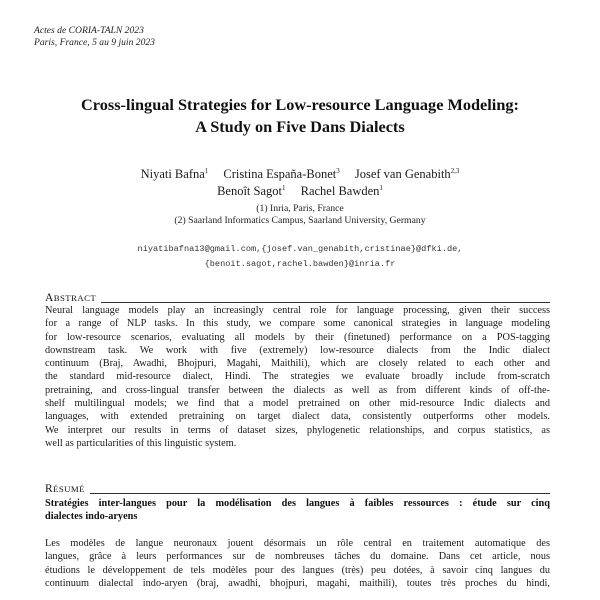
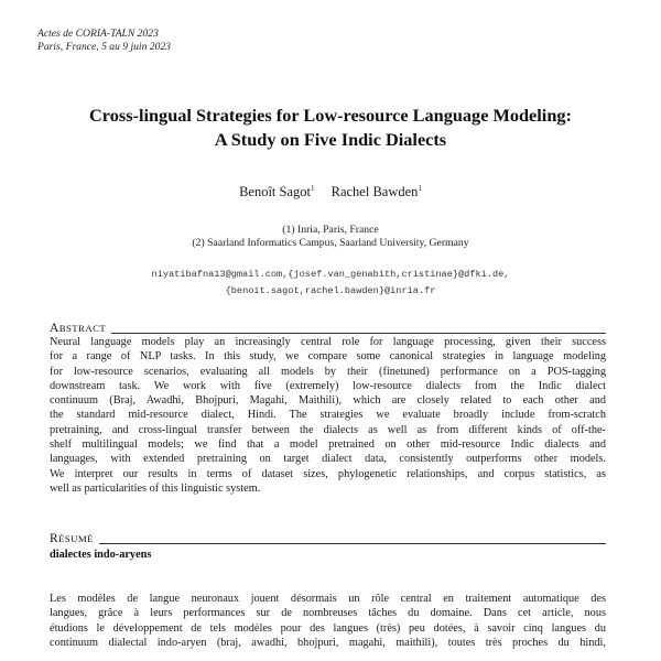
  Actes de CORIA-TALN 2023
  Paris, France, 5 au 9 juin 2023
  Cross-lingual Strategies for Low-resource Language Modeling:
- A Study on Five Dans Dialects
+ A Study on Five Indic Dialects
- Niyati Bafna1 Cristina España-Bonet3 Josef van Genabith2,3
  Benoît Sagot1 Rachel Bawden1
  (1) Inria, Paris, France
  (2) Saarland Informatics Campus, Saarland University, Germany
  niyatibafna13@gmail.com,{josef.van_genabith,cristinae}@dfki.de,
  {benoit.sagot,rachel.bawden}@inria.fr
  A
  BSTRACT
  Neural language models play an increasingly central role for language processing, given their success
  for a range of NLP tasks. In this study, we compare some canonical strategies in language modeling
  for low-resource scenarios, evaluating all models by their (finetuned) performance on a POS-tagging
  downstream task. We work with five (extremely) low-resource dialects from the Indic dialect
  continuum (Braj, Awadhi, Bhojpuri, Magahi, Maithili), which are closely related to each other and
  the standard mid-resource dialect, Hindi. The strategies we evaluate broadly include from-scratch
  pretraining, and cross-lingual transfer between the dialects as well as from different kinds of off-the-
  shelf multilingual models; we find that a model pretrained on other mid-resource Indic dialects and
  languages, with extended pretraining on target dialect data, consistently outperforms other models.
  We interpret our results in terms of dataset sizes, phylogenetic relationships, and corpus statistics, as
  well as particularities of this linguistic system.
  R
  ÉSUMÉ
- Stratégies inter-langues pour la modélisation des langues à faibles ressources : étude sur cinq
  dialectes indo-aryens
  Les modèles de langue neuronaux jouent désormais un rôle central en traitement automatique des
  langues, grâce à leurs performances sur de nombreuses tâches du domaine. Dans cet article, nous
  étudions le développement de tels modèles pour des langues (très) peu dotées, à savoir cinq langues du
  continuum dialectal indo-aryen (braj, awadhi, bhojpuri, magahi, maithili), toutes très proches du hindi,
